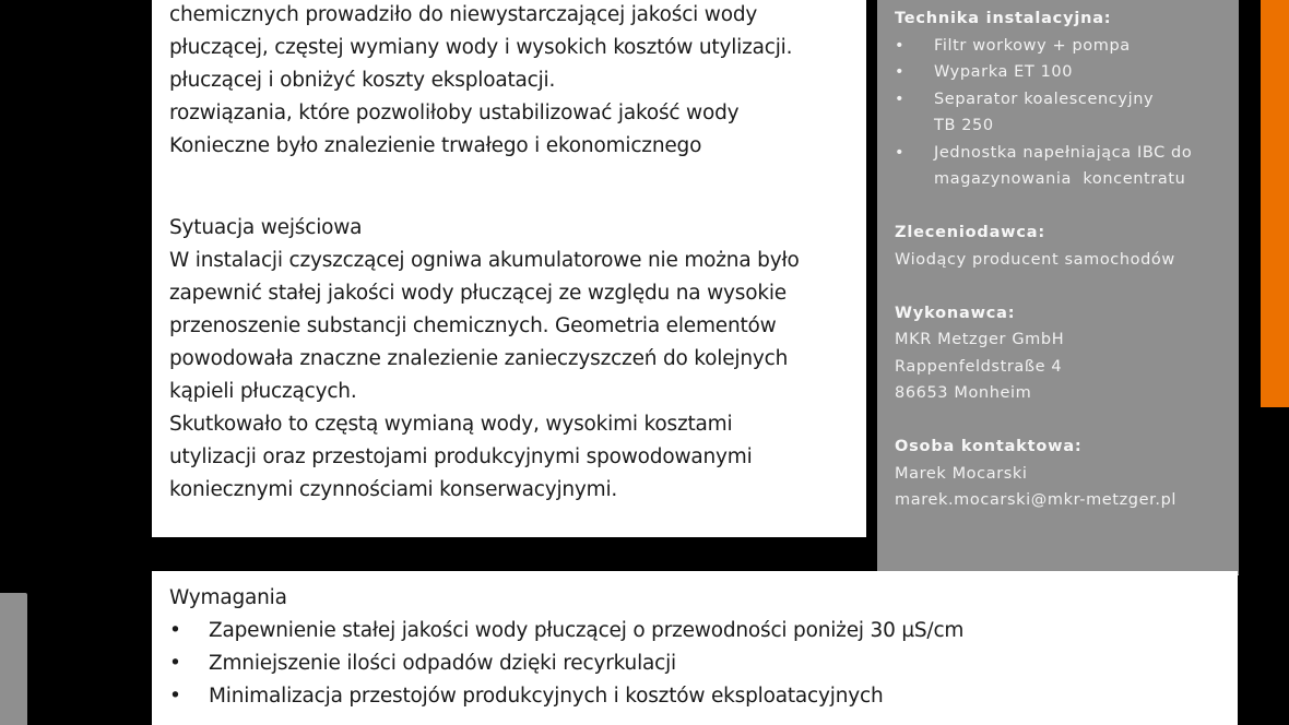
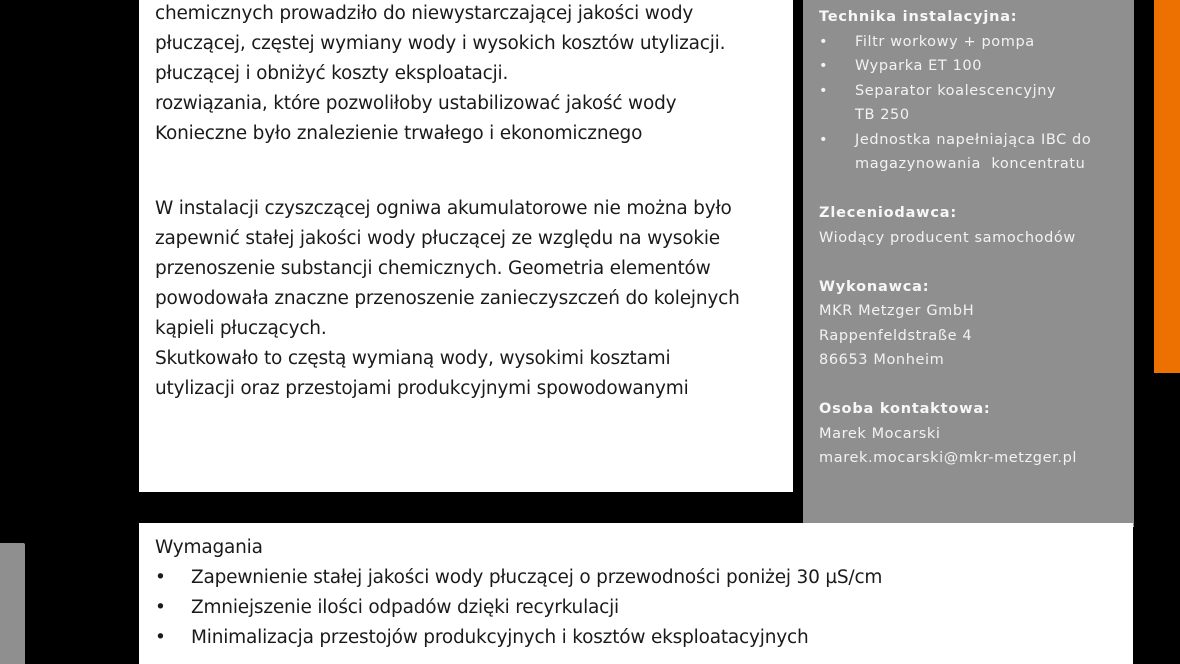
  chemicznych prowadziło do niewystarczającej jakości wody
  płuczącej, częstej wymiany wody i wysokich kosztów utylizacji.
  płuczącej i obniżyć koszty eksploatacji.
  rozwiązania, które pozwoliłoby ustabilizować jakość wody
  Konieczne było znalezienie trwałego i ekonomicznego
- Sytuacja wejściowa
  W instalacji czyszczącej ogniwa akumulatorowe nie można było
  zapewnić stałej jakości wody płuczącej ze względu na wysokie
  przenoszenie substancji chemicznych. Geometria elementów
- powodowała znaczne znalezienie zanieczyszczeń do kolejnych
+ powodowała znaczne przenoszenie zanieczyszczeń do kolejnych
  kąpieli płuczących.
  Skutkowało to częstą wymianą wody, wysokimi kosztami
  utylizacji oraz przestojami produkcyjnymi spowodowanymi
- koniecznymi czynnościami konserwacyjnymi.
  Technika instalacyjna:
  •
  Filtr workowy + pompa
  •
  Wyparka ET 100
  •
  Separator koalescencyjny
  TB 250
  •
  Jednostka napełniająca IBC do
  magazynowania koncentratu
  Zleceniodawca:
  Wiodący producent samochodów
  Wykonawca:
  MKR Metzger GmbH
  Rappenfeldstraße 4
  86653 Monheim
  Osoba kontaktowa:
  Marek Mocarski
  marek.mocarski@mkr-metzger.pl
  Wymagania
  •
  Zapewnienie stałej jakości wody płuczącej o przewodności poniżej 30 µS/cm
  •
  Zmniejszenie ilości odpadów dzięki recyrkulacji
  •
  Minimalizacja przestojów produkcyjnych i kosztów eksploatacyjnych
